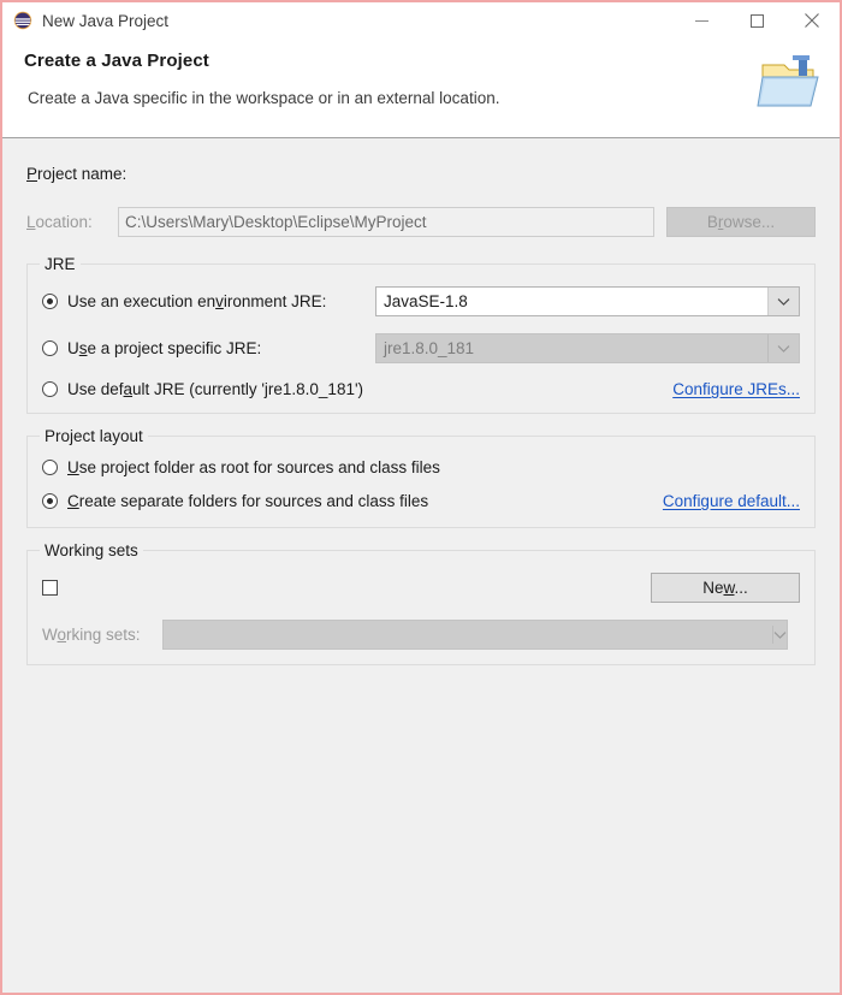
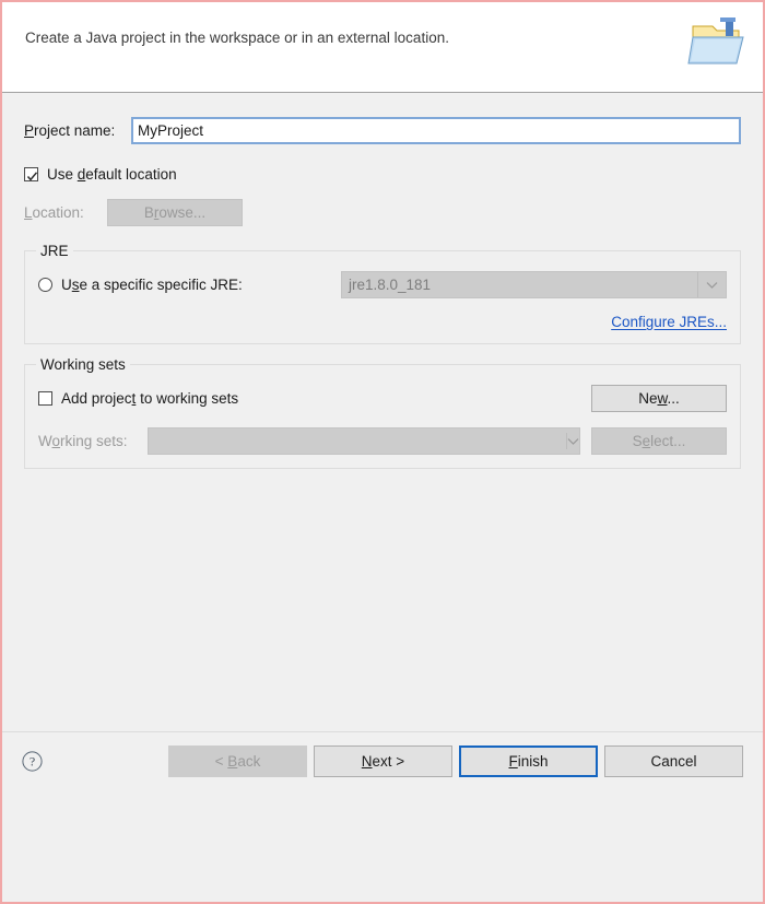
- New Java Project
- Create a Java Project
- Create a Java specific in the workspace or in an external location.
+ Create a Java project in the workspace or in an external location.
  Project name:
+ MyProject
+ Use default location
  Location:
- C:\Users\Mary\Desktop\Eclipse\MyProject
  Browse...
  JRE
- Use an execution environment JRE:
- JavaSE-1.8
- Use a project specific JRE:
+ Use a specific specific JRE:
  jre1.8.0_181
- Use default JRE (currently 'jre1.8.0_181')
  Configure JREs...
- Project layout
- Use project folder as root for sources and class files
- Create separate folders for sources and class files
- Configure default...
  Working sets
+ Add project to working sets
  New...
  Working sets:
+ Select...
+ ?
+ < Back
+ Next >
+ Finish
+ Cancel
